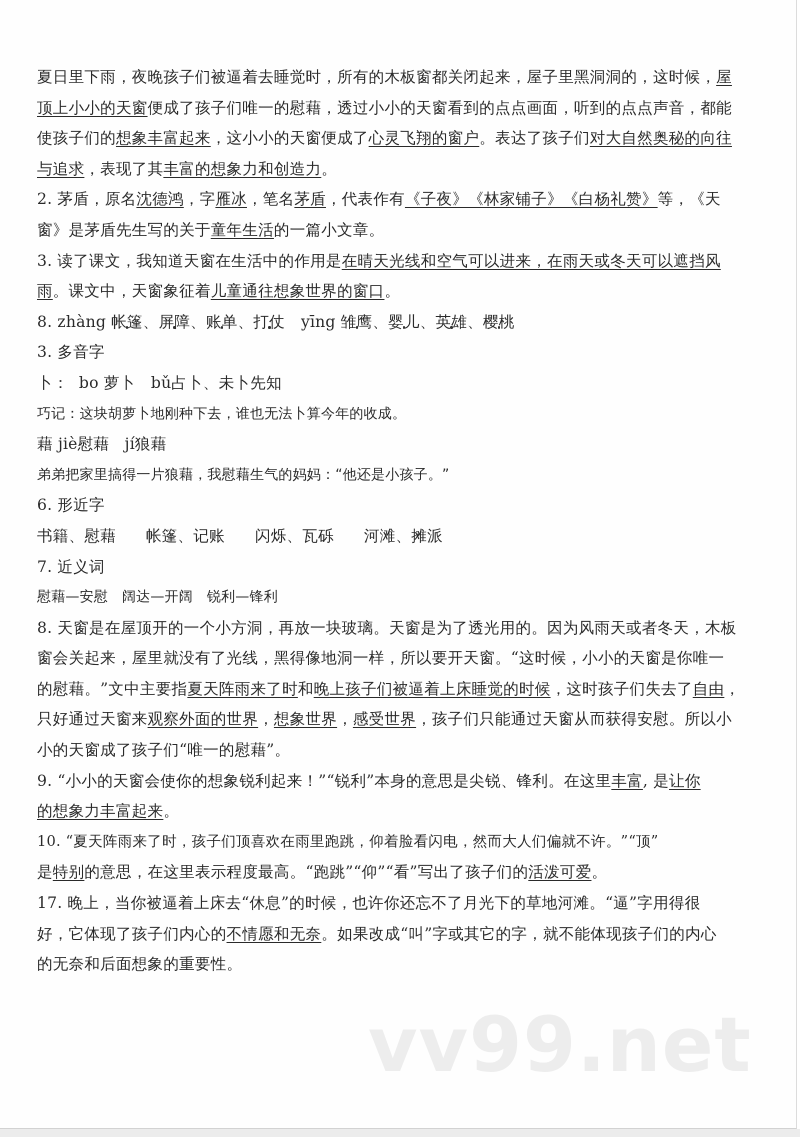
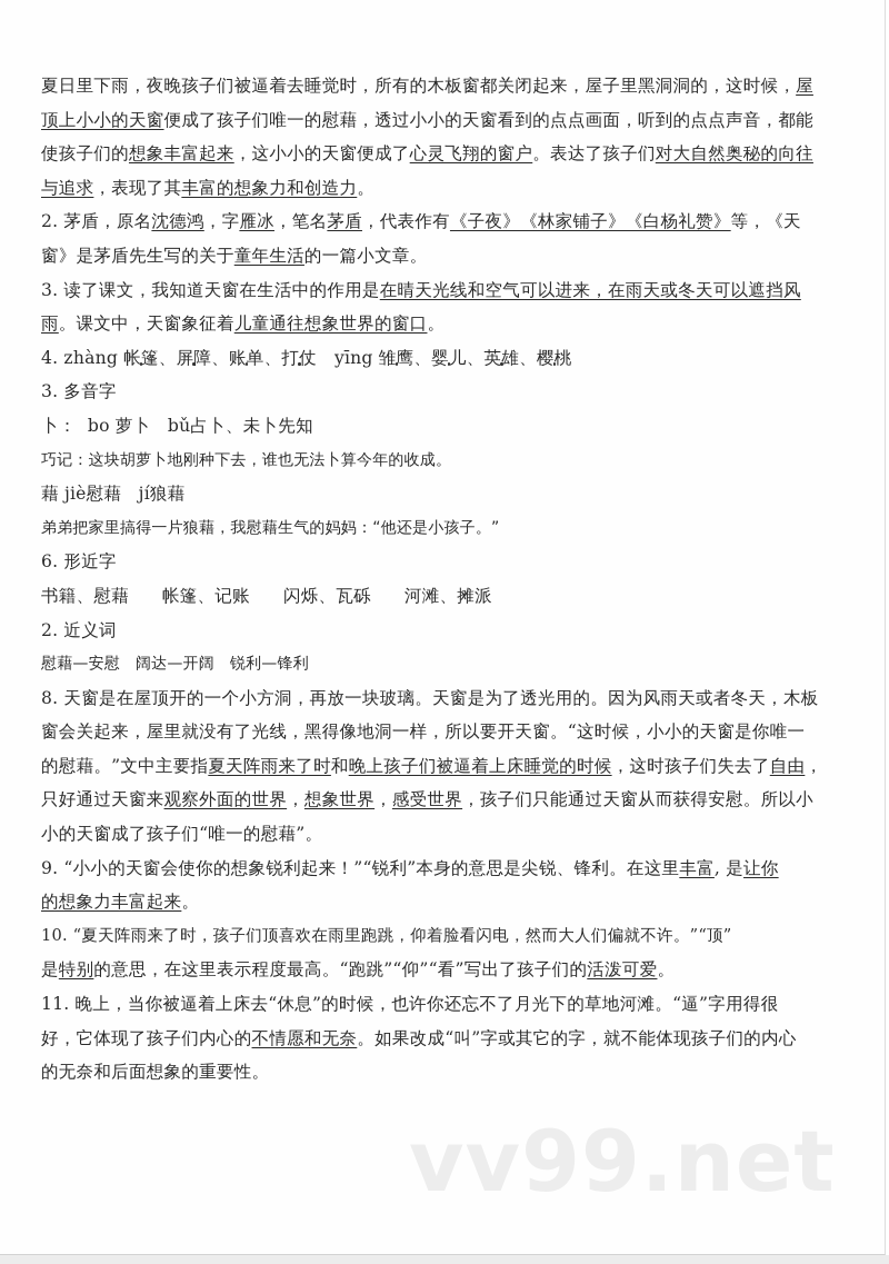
  夏日里下雨，夜晚孩子们被逼着去睡觉时，所有的木板窗都关闭起来，屋子里黑洞洞的，这时候，屋
  顶上小小的天窗便成了孩子们唯一的慰藉，透过小小的天窗看到的点点画面，听到的点点声音，都能
  使孩子们的想象丰富起来，这小小的天窗便成了心灵飞翔的窗户。表达了孩子们对大自然奥秘的向往
  与追求，表现了其丰富的想象力和创造力。
  2. 茅盾，原名沈德鸿，字雁冰，笔名茅盾，代表作有《子夜》《林家铺子》《白杨礼赞》等，《天
  窗》是茅盾先生写的关于童年生活的一篇小文章。
  3. 读了课文，我知道天窗在生活中的作用是在晴天光线和空气可以进来，在雨天或冬天可以遮挡风
  雨。课文中，天窗象征着儿童通往想象世界的窗口。
- 8. zhàng 帐篷、屏障、账单、打仗 yīng 雏鹰、婴儿、英雄、樱桃
+ 4. zhàng 帐篷、屏障、账单、打仗 yīng 雏鹰、婴儿、英雄、樱桃
  3. 多音字
  卜： bo 萝卜 bǔ占卜、未卜先知
  巧记：这块胡萝卜地刚种下去，谁也无法卜算今年的收成。
  藉 jiè慰藉 jí狼藉
  弟弟把家里搞得一片狼藉，我慰藉生气的妈妈：“他还是小孩子。”
  6. 形近字
  书籍、慰藉 帐篷、记账 闪烁、瓦砾 河滩、摊派
- 7. 近义词
+ 2. 近义词
  慰藉—安慰 阔达—开阔 锐利—锋利
  8. 天窗是在屋顶开的一个小方洞，再放一块玻璃。天窗是为了透光用的。因为风雨天或者冬天，木板
  窗会关起来，屋里就没有了光线，黑得像地洞一样，所以要开天窗。“这时候，小小的天窗是你唯一
  的慰藉。”文中主要指夏天阵雨来了时和晚上孩子们被逼着上床睡觉的时候，这时孩子们失去了自由，
  只好通过天窗来观察外面的世界，想象世界，感受世界，孩子们只能通过天窗从而获得安慰。所以小
  小的天窗成了孩子们“唯一的慰藉”。
  9. “小小的天窗会使你的想象锐利起来！”“锐利”本身的意思是尖锐、锋利。在这里丰富, 是让你
  的想象力丰富起来。
  10. “夏天阵雨来了时，孩子们顶喜欢在雨里跑跳，仰着脸看闪电，然而大人们偏就不许。”“顶”
  是特别的意思，在这里表示程度最高。“跑跳”“仰”“看”写出了孩子们的活泼可爱。
- 17. 晚上，当你被逼着上床去“休息”的时候，也许你还忘不了月光下的草地河滩。“逼”字用得很
+ 11. 晚上，当你被逼着上床去“休息”的时候，也许你还忘不了月光下的草地河滩。“逼”字用得很
  好，它体现了孩子们内心的不情愿和无奈。如果改成“叫”字或其它的字，就不能体现孩子们的内心
  的无奈和后面想象的重要性。
